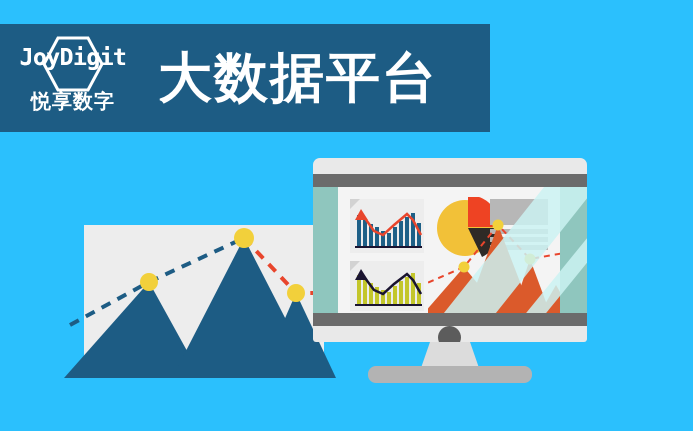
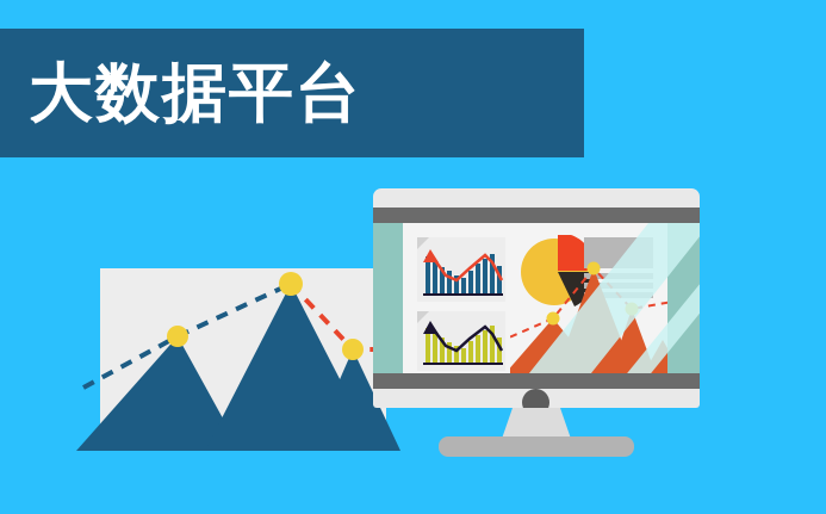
- JoyDigit
- 悦享数字
  大数据平台
